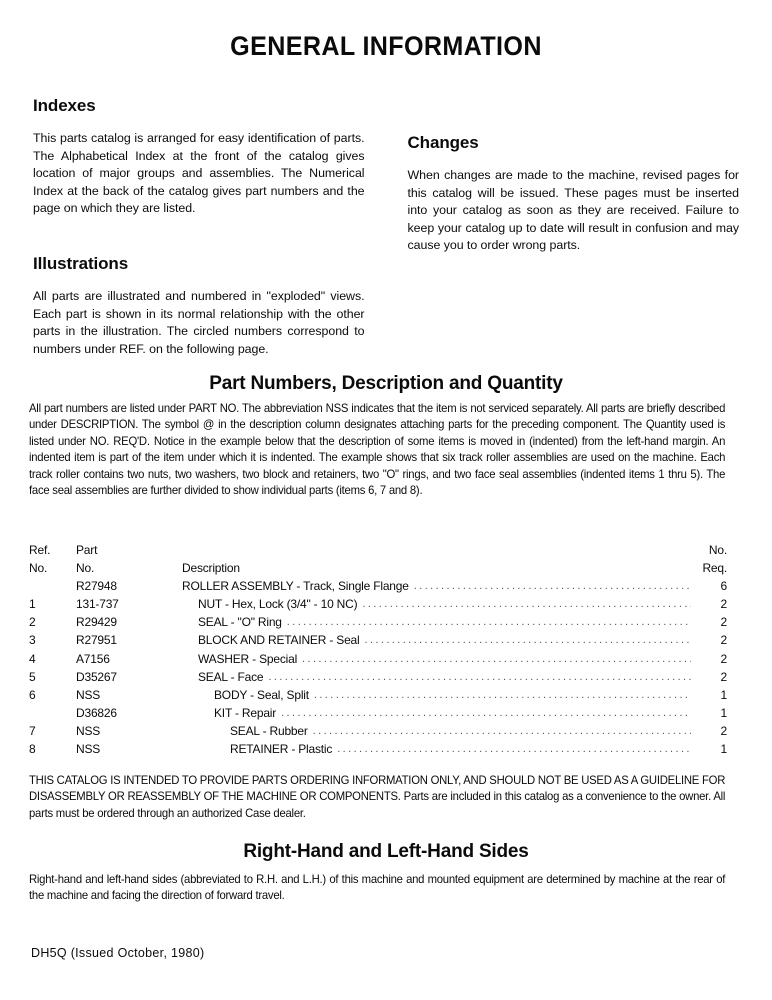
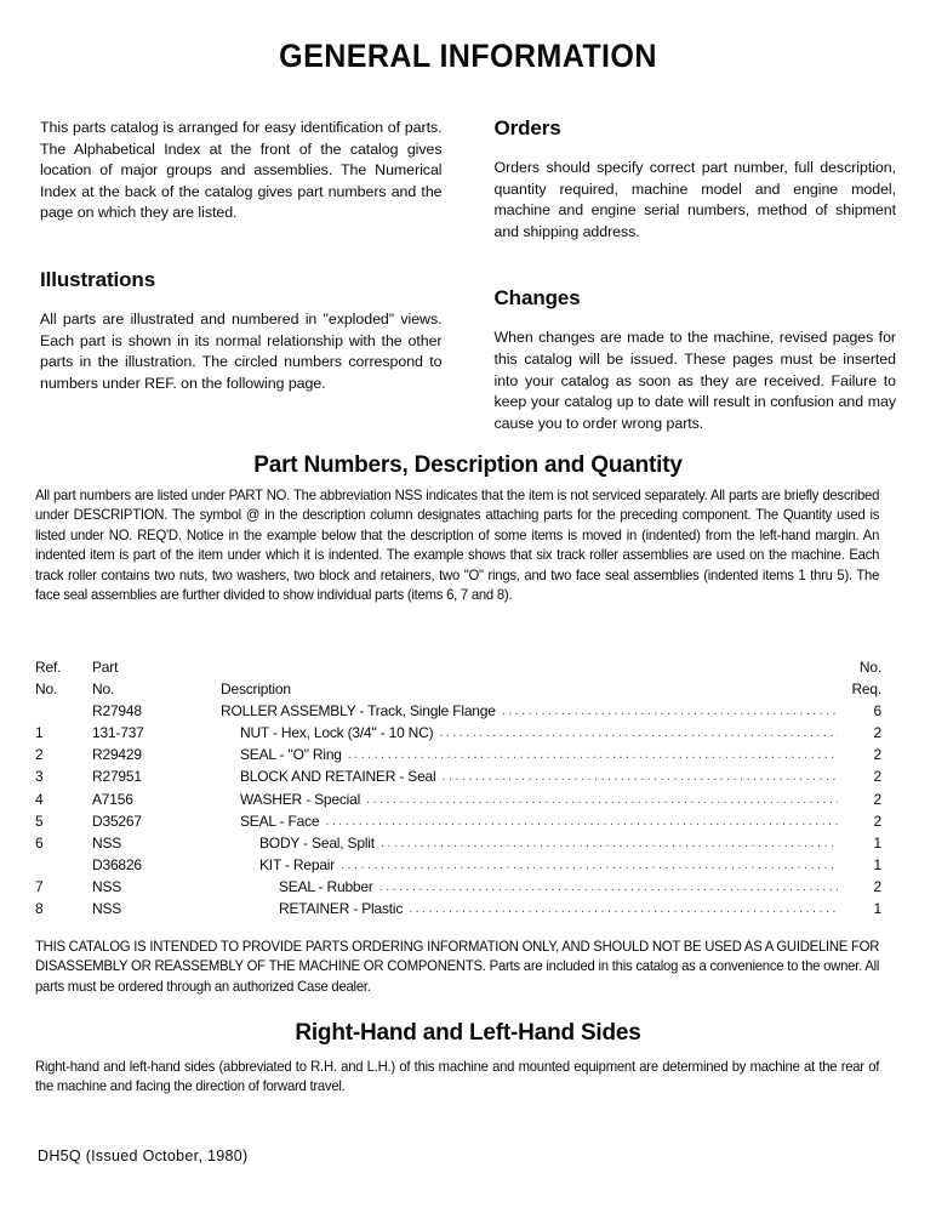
  GENERAL INFORMATION
- Indexes
  This parts catalog is arranged for easy identification of parts. The Alphabetical Index at the front of the catalog gives location of major groups and assemblies. The Numerical Index at the back of the catalog gives part numbers and the page on which they are listed.
  Illustrations
  All parts are illustrated and numbered in "exploded" views. Each part is shown in its normal relationship with the other parts in the illustration. The circled numbers correspond to numbers under REF. on the following page.
+ Orders
+ Orders should specify correct part number, full description, quantity required, machine model and engine model, machine and engine serial numbers, method of shipment and shipping address.
  Changes
  When changes are made to the machine, revised pages for this catalog will be issued. These pages must be inserted into your catalog as soon as they are received. Failure to keep your catalog up to date will result in confusion and may cause you to order wrong parts.
  Part Numbers, Description and Quantity
  All part numbers are listed under PART NO. The abbreviation NSS indicates that the item is not serviced separately. All parts are briefly described under DESCRIPTION. The symbol @ in the description column designates attaching parts for the preceding component. The Quantity used is listed under NO. REQ'D. Notice in the example below that the description of some items is moved in (indented) from the left-hand margin. An indented item is part of the item under which it is indented. The example shows that six track roller assemblies are used on the machine. Each track roller contains two nuts, two washers, two block and retainers, two "O" rings, and two face seal assemblies (indented items 1 thru 5). The face seal assemblies are further divided to show individual parts (items 6, 7 and 8).
  Ref.
  Part
  No.
  No.
  No.
  Description
  Req.
  R27948
  ROLLER ASSEMBLY - Track, Single Flange
  6
  1
  131-737
  NUT - Hex, Lock (3/4" - 10 NC)
  2
  2
  R29429
  SEAL - "O" Ring
  ..........................................................................
  2
  3
  R27951
  BLOCK AND RETAINER - Seal
  2
  4
  A7156
  WASHER - Special
  .......................................................................
  2
  5
  D35267
  SEAL - Face
  .............................................................................
  2
  6
  NSS
  BODY - Seal, Split
  .....................................................................
  1
  D36826
  KIT - Repair
  ...........................................................................
  1
  7
  NSS
  SEAL - Rubber
  .....................................................................
  2
  8
  NSS
  RETAINER - Plastic
  1
  THIS CATALOG IS INTENDED TO PROVIDE PARTS ORDERING INFORMATION ONLY, AND SHOULD NOT BE USED AS A GUIDELINE FOR DISASSEMBLY OR REASSEMBLY OF THE MACHINE OR COMPONENTS. Parts are included in this catalog as a convenience to the owner. All parts must be ordered through an authorized Case dealer.
  Right-Hand and Left-Hand Sides
  Right-hand and left-hand sides (abbreviated to R.H. and L.H.) of this machine and mounted equipment are determined by machine at the rear of the machine and facing the direction of forward travel.
  DH5Q (Issued October, 1980)
